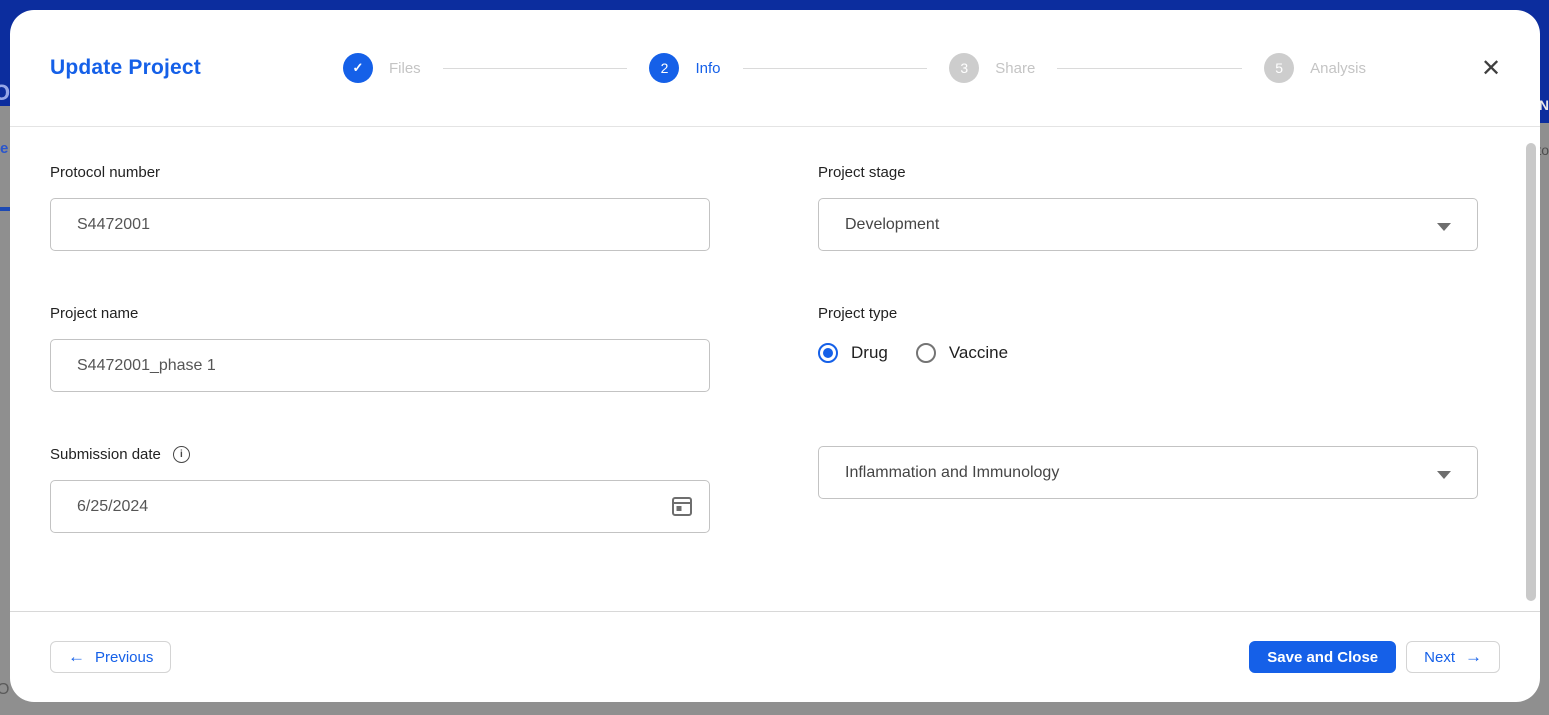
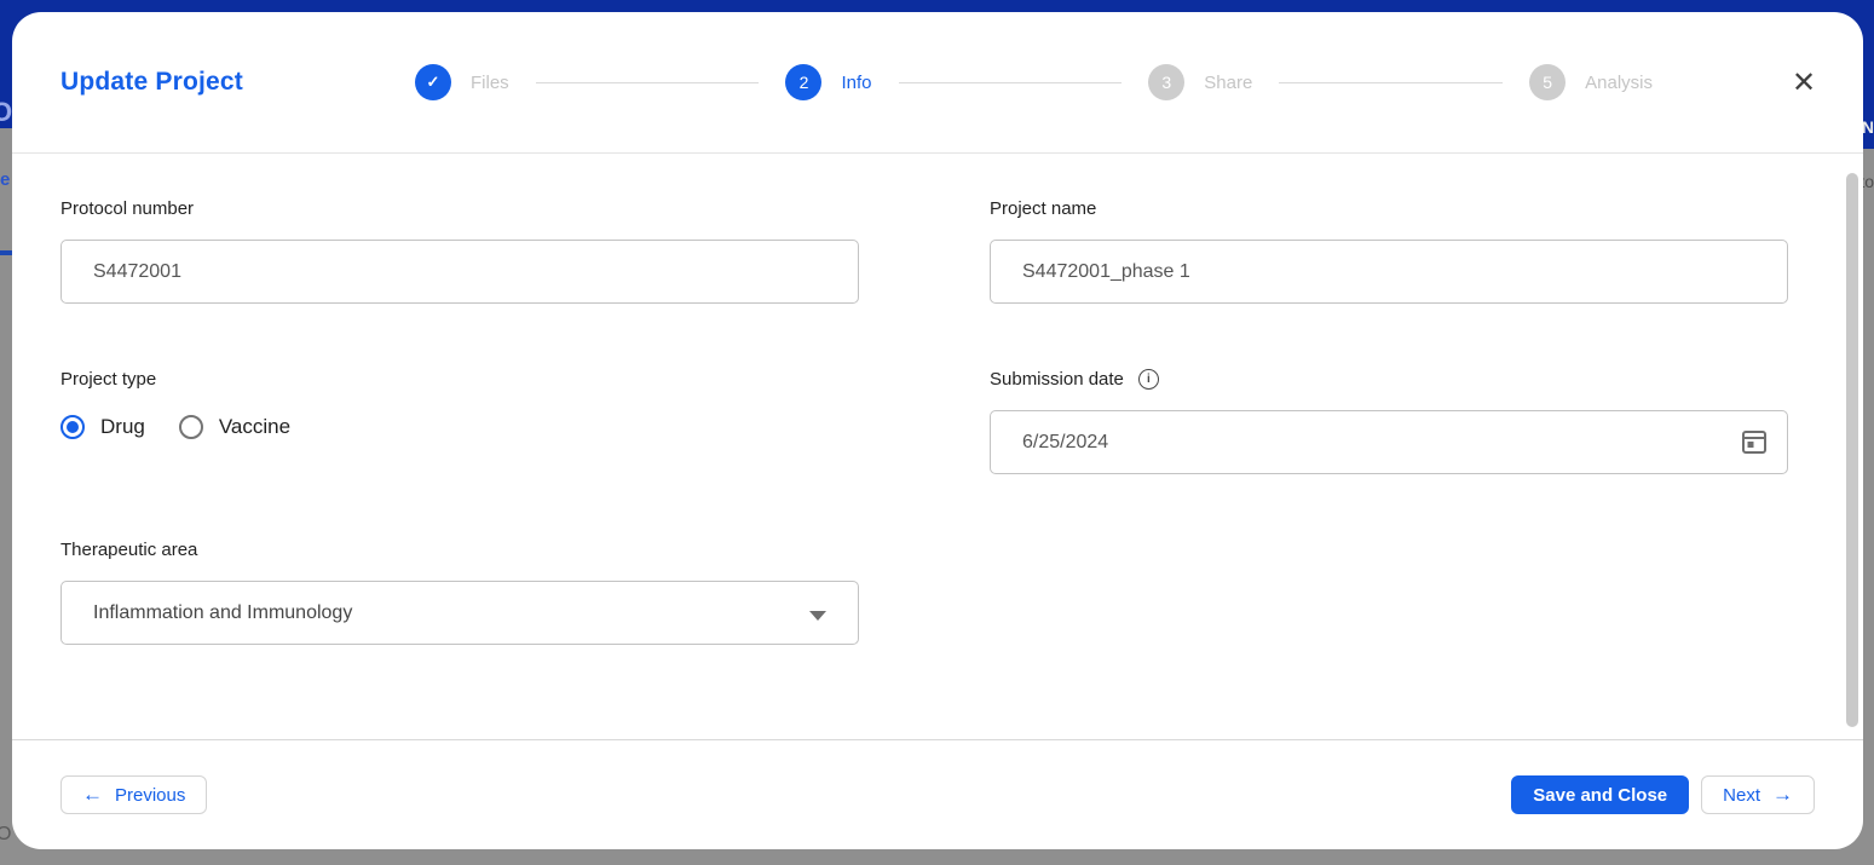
  O
  e
  O
  N
  Update Project
  ✓
  Files
  2
  Info
  3
  Share
  5
  Analysis
  ✕
  Protocol number
  S4472001
- Project stage
- Development
  Project name
  S4472001_phase 1
  Project type
  Drug
  Vaccine
  Submission date
  i
  6/25/2024
+ Therapeutic area
  Inflammation and Immunology
  ←
  Previous
  Save and Close
  Next
  →
